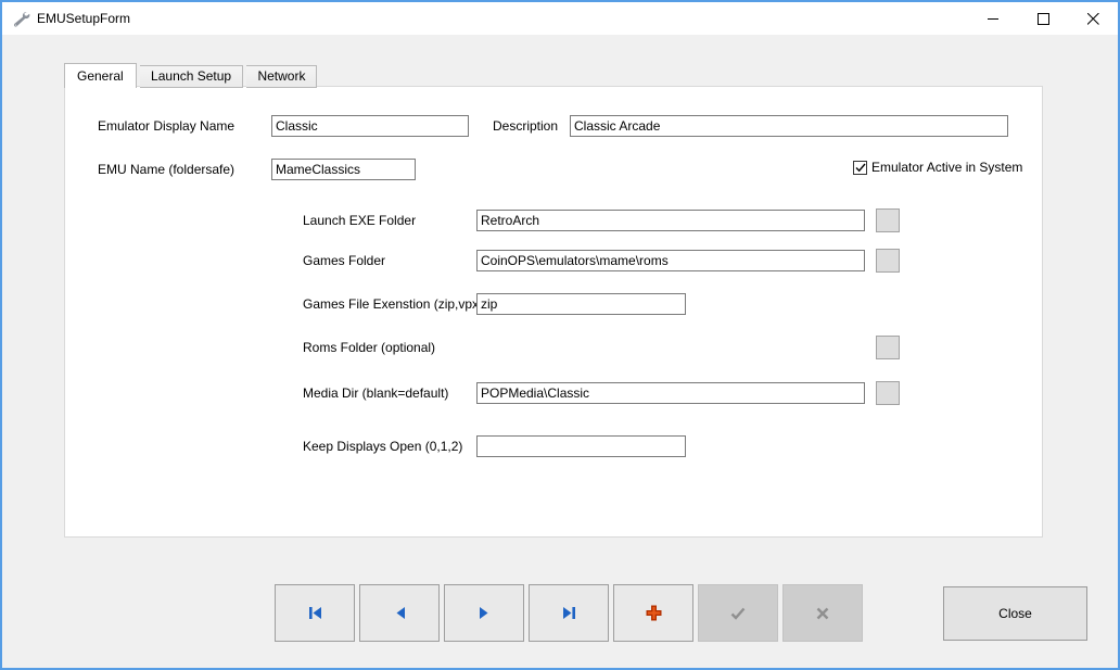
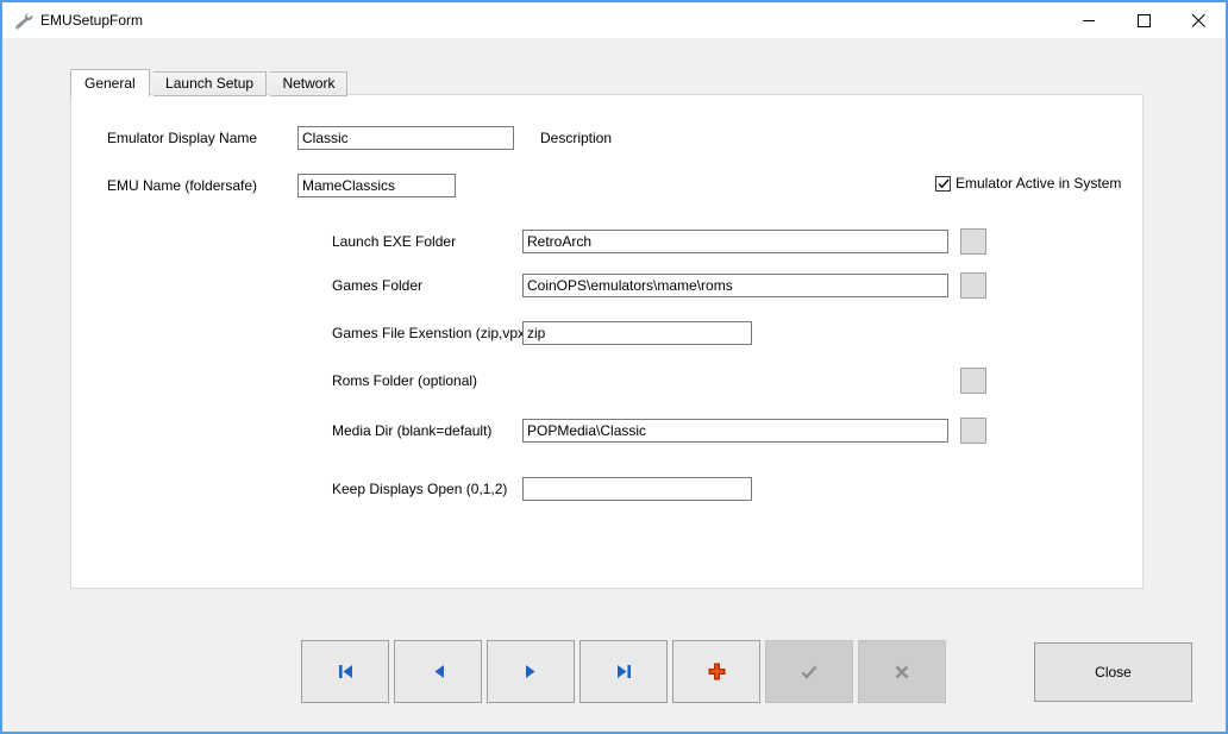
  EMUSetupForm
  General Launch Setup Network
  Emulator Display Name
  Classic
  Description
- Classic Arcade
  EMU Name (foldersafe)
  MameClassics
  Emulator Active in System
  Launch EXE Folder
  RetroArch
  Games Folder
  CoinOPS\emulators\mame\roms
  Games File Exenstion (zip,vp
  zip
  Roms Folder (optional)
  Media Dir (blank=default)
  POPMedia\Classic
  Keep Displays Open (0,1,2)
  Close
